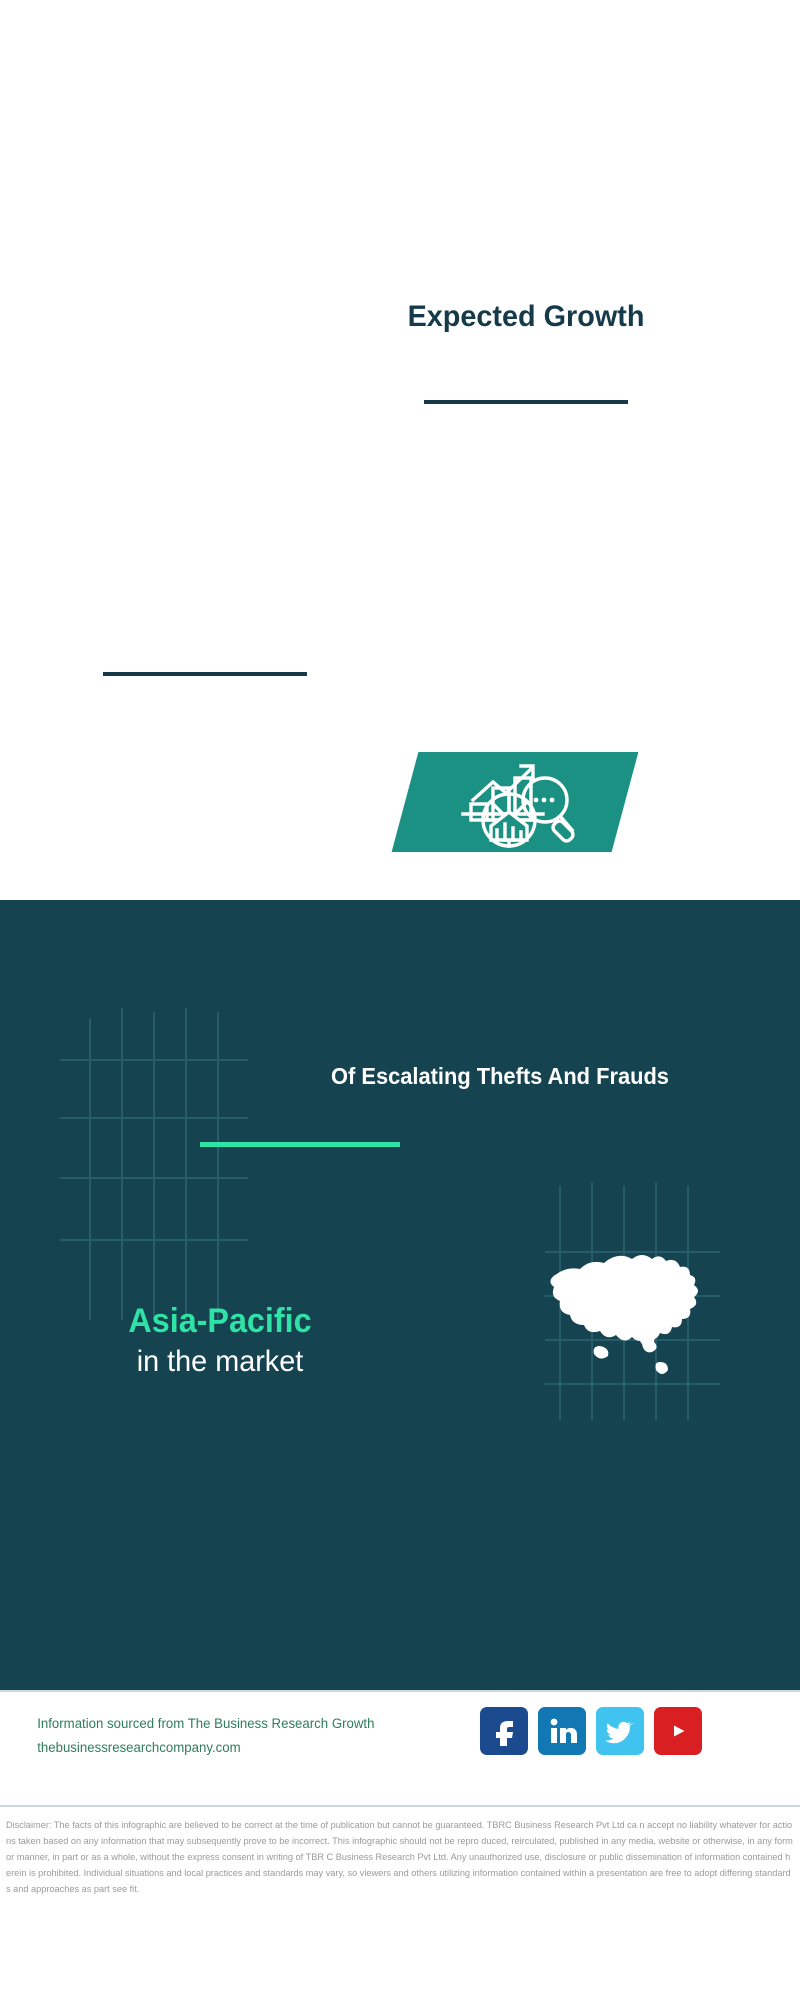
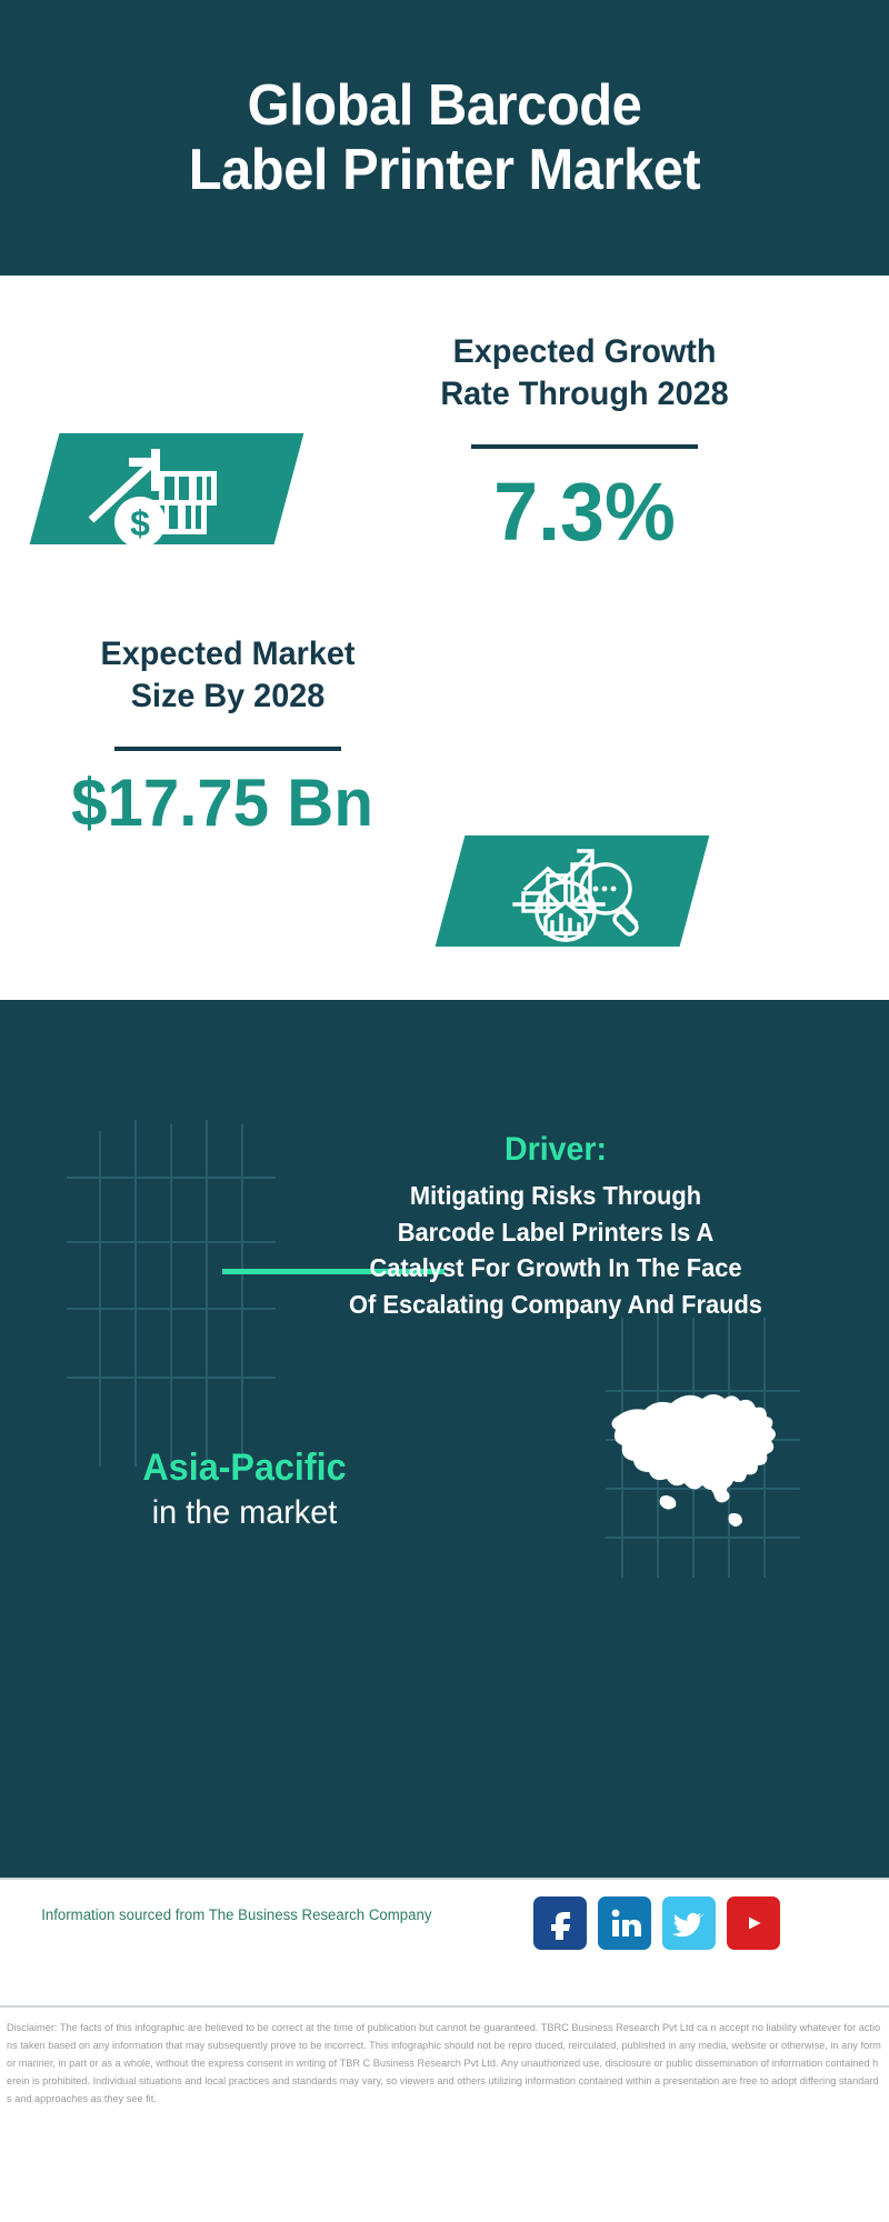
+ Global Barcode
+ Label Printer Market
+ $
  Expected Growth
+ Rate Through 2028
+ 7.3%
+ Expected Market
+ Size By 2028
+ $17.75 Bn
+ Driver:
+ Mitigating Risks Through
+ Barcode Label Printers Is A
+ Catalyst For Growth In The Face
- Of Escalating Thefts And Frauds
+ Of Escalating Company And Frauds
  Asia-Pacific
  in the market
- Information sourced from The Business Research Growth
+ Information sourced from The Business Research Company
- thebusinessresearchcompany.com
- Disclaimer: The facts of this infographic are believed to be correct at the time of publication but cannot be guaranteed. TBRC Business Research Pvt Ltd ca n accept no liability whatever for actions taken based on any information that may subsequently prove to be incorrect. This infographic should not be repro duced, reirculated, published in any media, website or otherwise, in any form or manner, in part or as a whole, without the express consent in writing of TBR C Business Research Pvt Ltd. Any unauthorized use, disclosure or public dissemination of information contained herein is prohibited. Individual situations and local practices and standards may vary, so viewers and others utilizing information contained within a presentation are free to adopt differing standard s and approaches as part see fit.
+ Disclaimer: The facts of this infographic are believed to be correct at the time of publication but cannot be guaranteed. TBRC Business Research Pvt Ltd ca n accept no liability whatever for actions taken based on any information that may subsequently prove to be incorrect. This infographic should not be repro duced, reirculated, published in any media, website or otherwise, in any form or manner, in part or as a whole, without the express consent in writing of TBR C Business Research Pvt Ltd. Any unauthorized use, disclosure or public dissemination of information contained herein is prohibited. Individual situations and local practices and standards may vary, so viewers and others utilizing information contained within a presentation are free to adopt differing standard s and approaches as they see fit.
